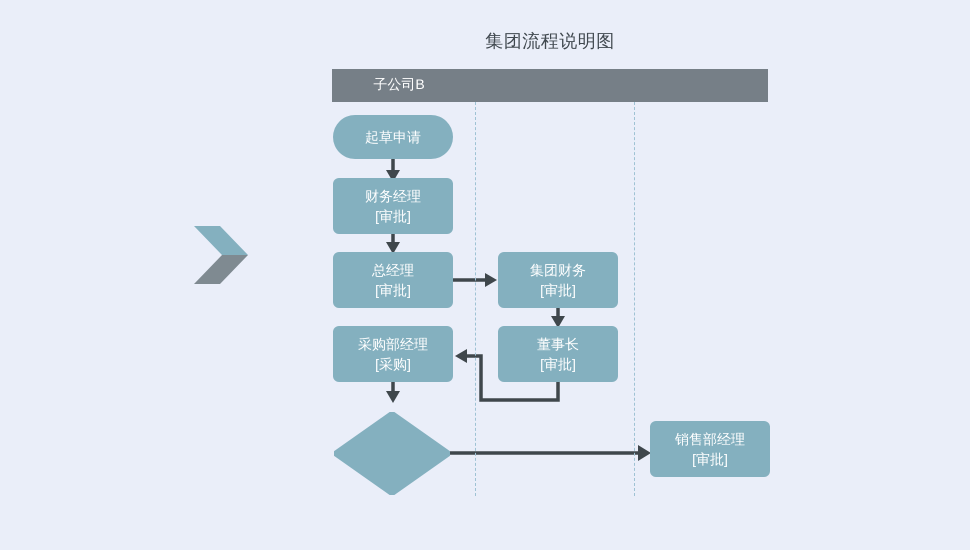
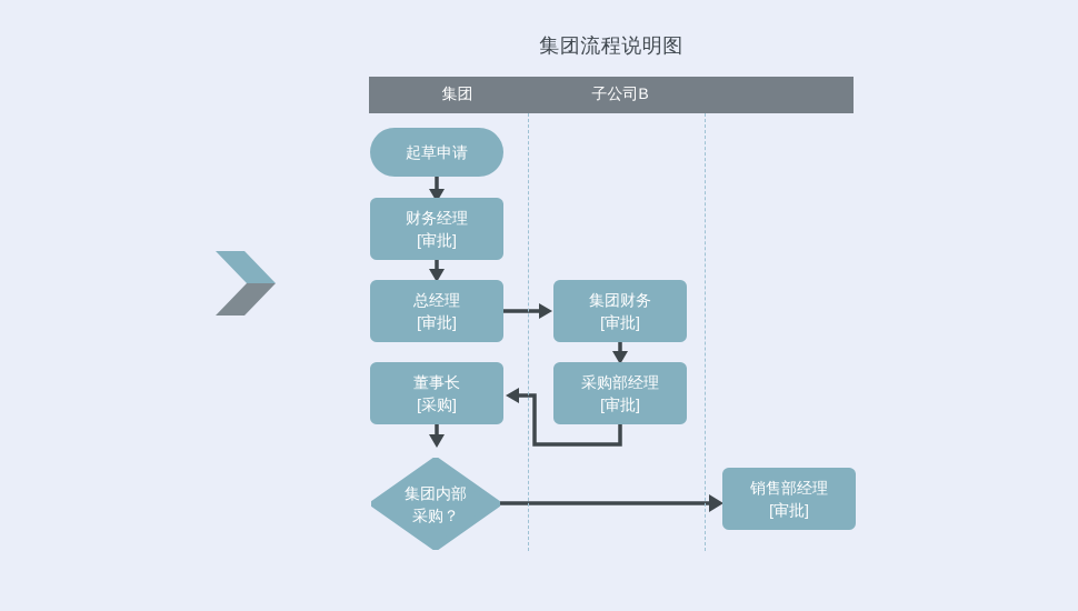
  集团流程说明图
+ 集团
  子公司B
  起草申请
  财务经理
  [审批]
  总经理
  [审批]
- 采购部经理
+ 董事长
  [采购]
+ 集团内部
+ 采购？
  集团财务
  [审批]
- 董事长
+ 采购部经理
  [审批]
  销售部经理
  [审批]
